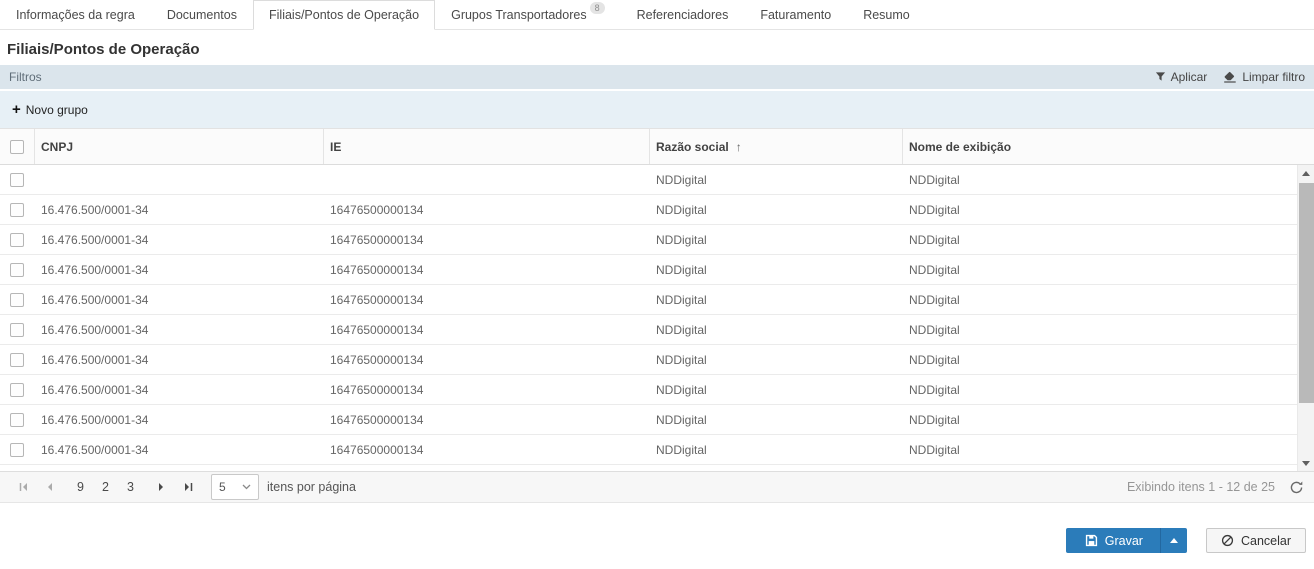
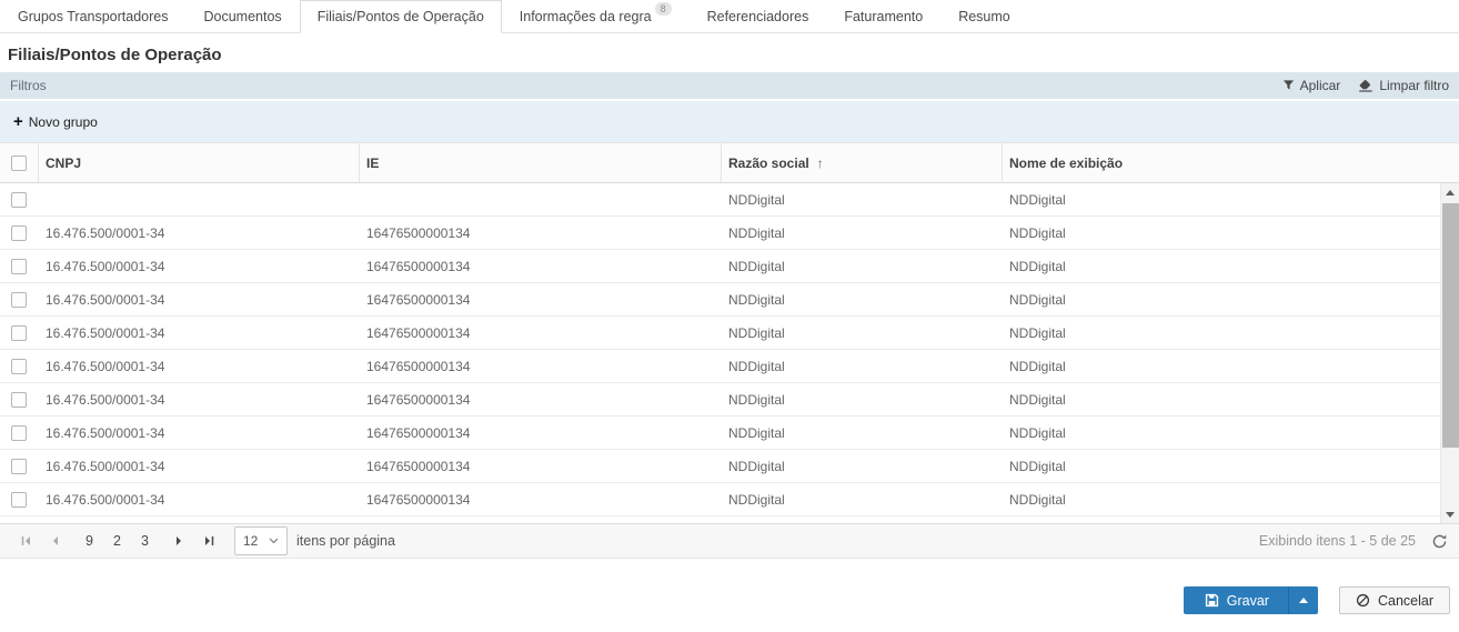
- Informações da regra
+ Grupos Transportadores
  Documentos
  Filiais/Pontos de Operação
- Grupos Transportadores
+ Informações da regra
  8
  Referenciadores
  Faturamento
  Resumo
  Filiais/Pontos de Operação
  Filtros
  Aplicar
  Limpar filtro
  +
  Novo grupo
  CNPJ
  IE
  Razão social
  ↑
  Nome de exibição
  NDDigital
  NDDigital
  16.476.500/0001-34
  16476500000134
  NDDigital
  NDDigital
  16.476.500/0001-34
  16476500000134
  NDDigital
  NDDigital
  16.476.500/0001-34
  16476500000134
  NDDigital
  NDDigital
  16.476.500/0001-34
  16476500000134
  NDDigital
  NDDigital
  16.476.500/0001-34
  16476500000134
  NDDigital
  NDDigital
  16.476.500/0001-34
  16476500000134
  NDDigital
  NDDigital
  16.476.500/0001-34
  16476500000134
  NDDigital
  NDDigital
  16.476.500/0001-34
  16476500000134
  NDDigital
  NDDigital
  16.476.500/0001-34
  16476500000134
  NDDigital
  NDDigital
  9
  2
  3
- 5
+ 12
  itens por página
- Exibindo itens 1 - 12 de 25
+ Exibindo itens 1 - 5 de 25
  Gravar
  Cancelar
